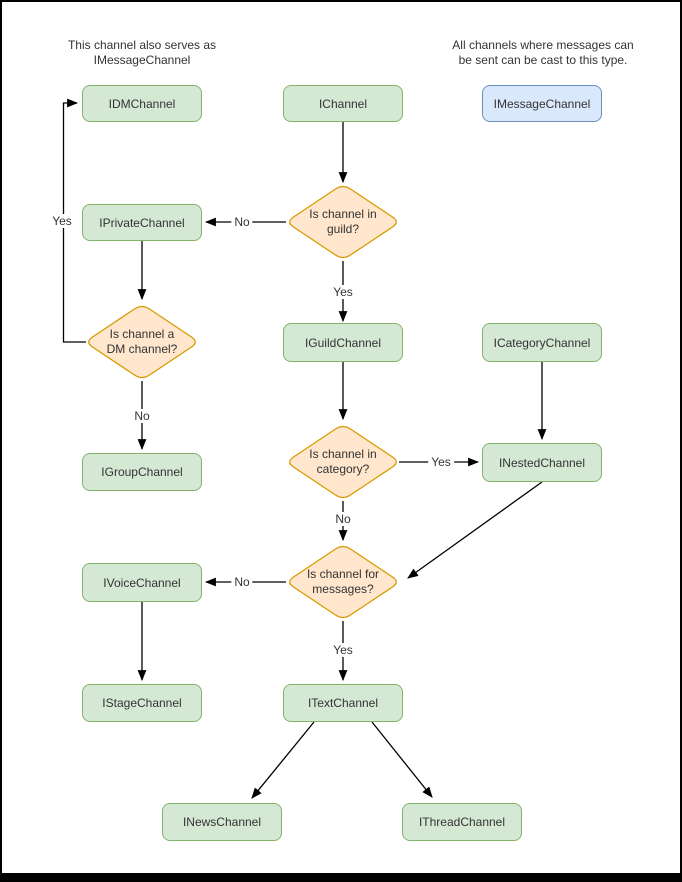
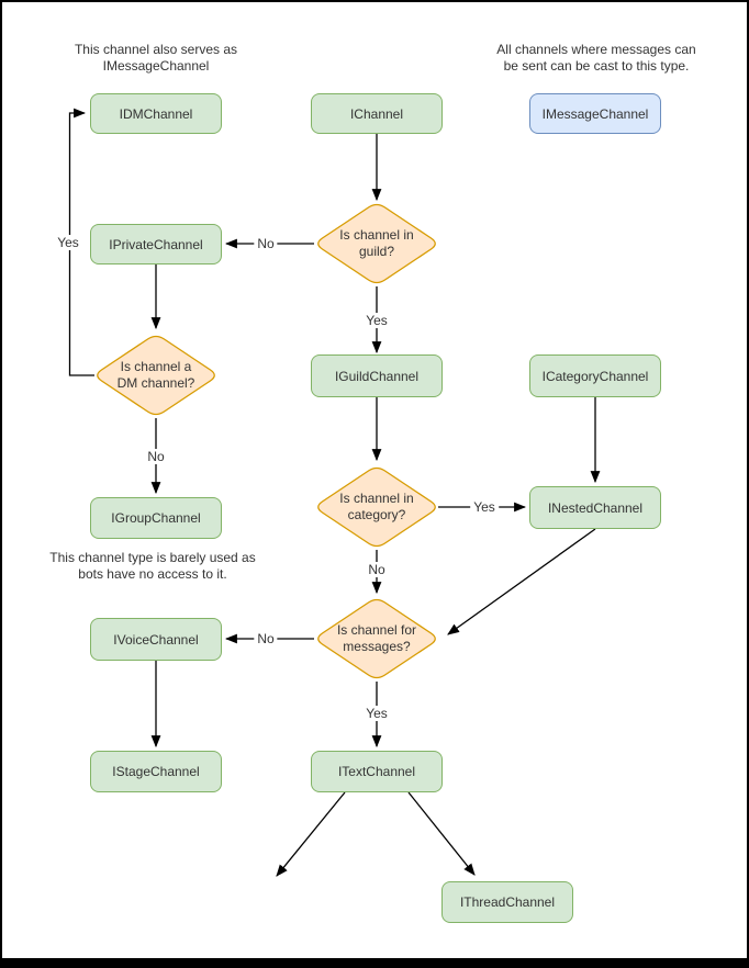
  This channel also serves as
  IMessageChannel
  All channels where messages can
  be sent can be cast to this type.
+ This channel type is barely used as
+ bots have no access to it.
  IDMChannel
  IChannel
  IMessageChannel
  IPrivateChannel
  IGuildChannel
  ICategoryChannel
  IGroupChannel
  INestedChannel
  IVoiceChannel
  IStageChannel
  ITextChannel
- INewsChannel
  IThreadChannel
  Is channel in
  guild?
  Is channel a
  DM channel?
  Is channel in
  category?
  Is channel for
  messages?
  No
  Yes
  Yes
  No
  Yes
  No
  No
  Yes
